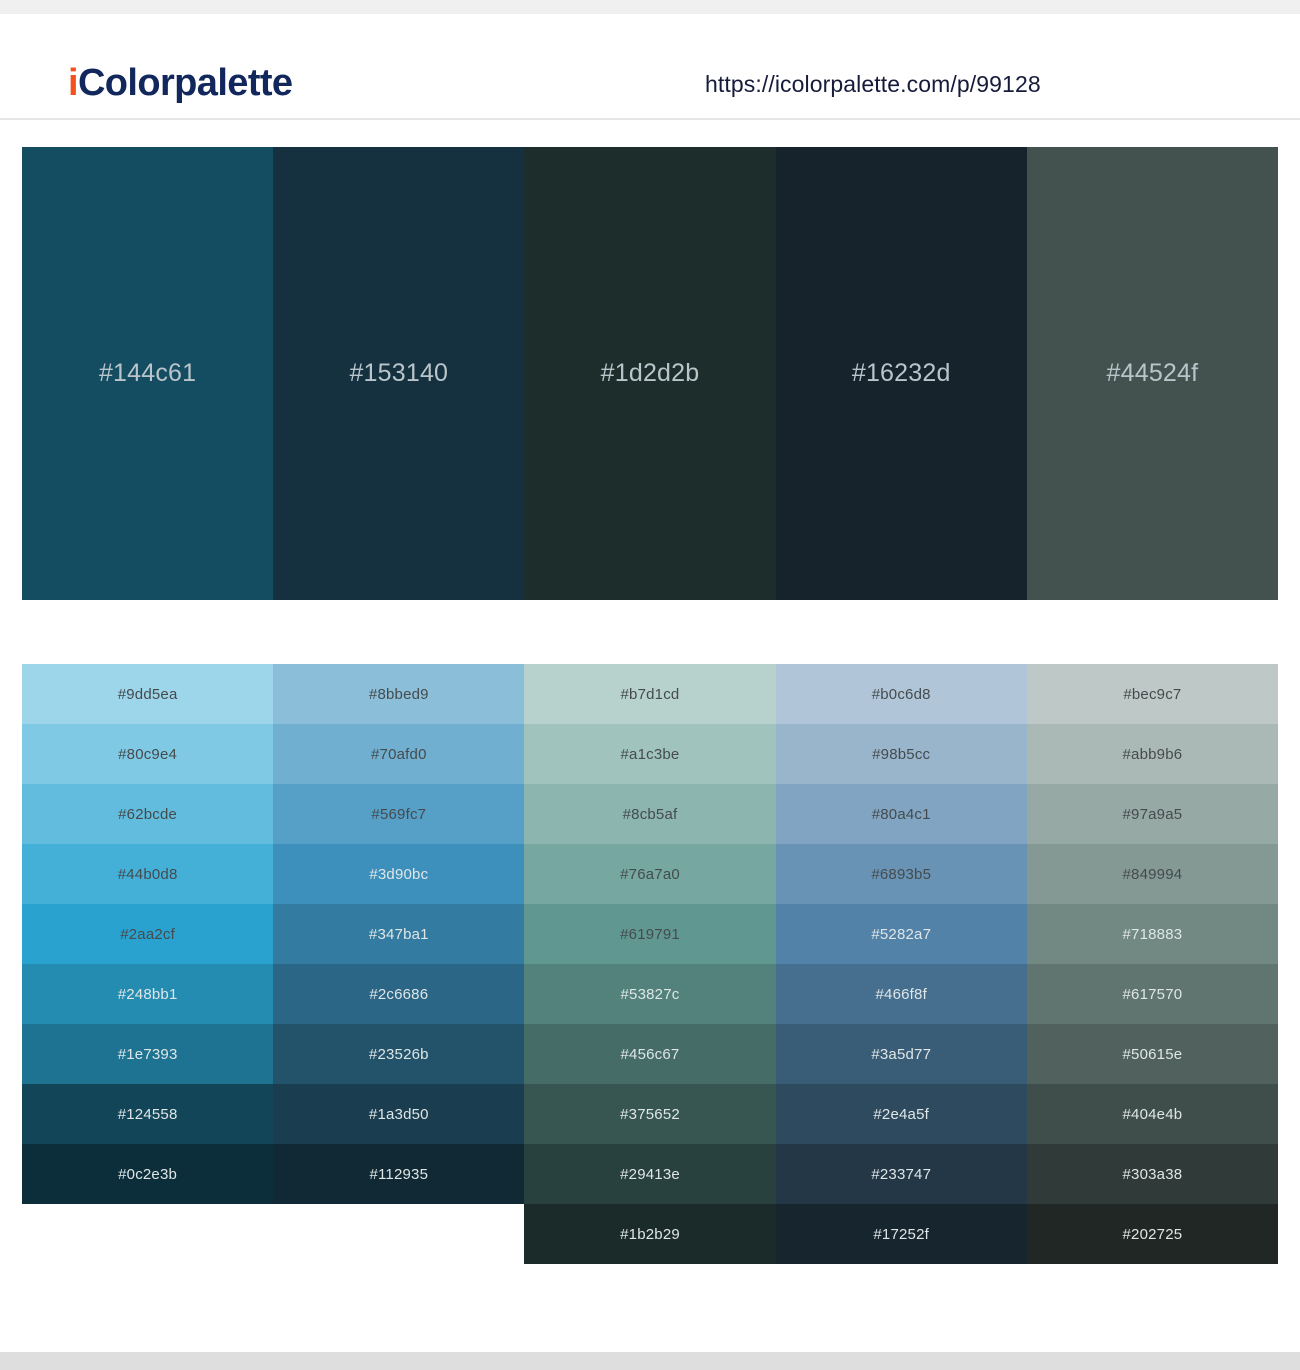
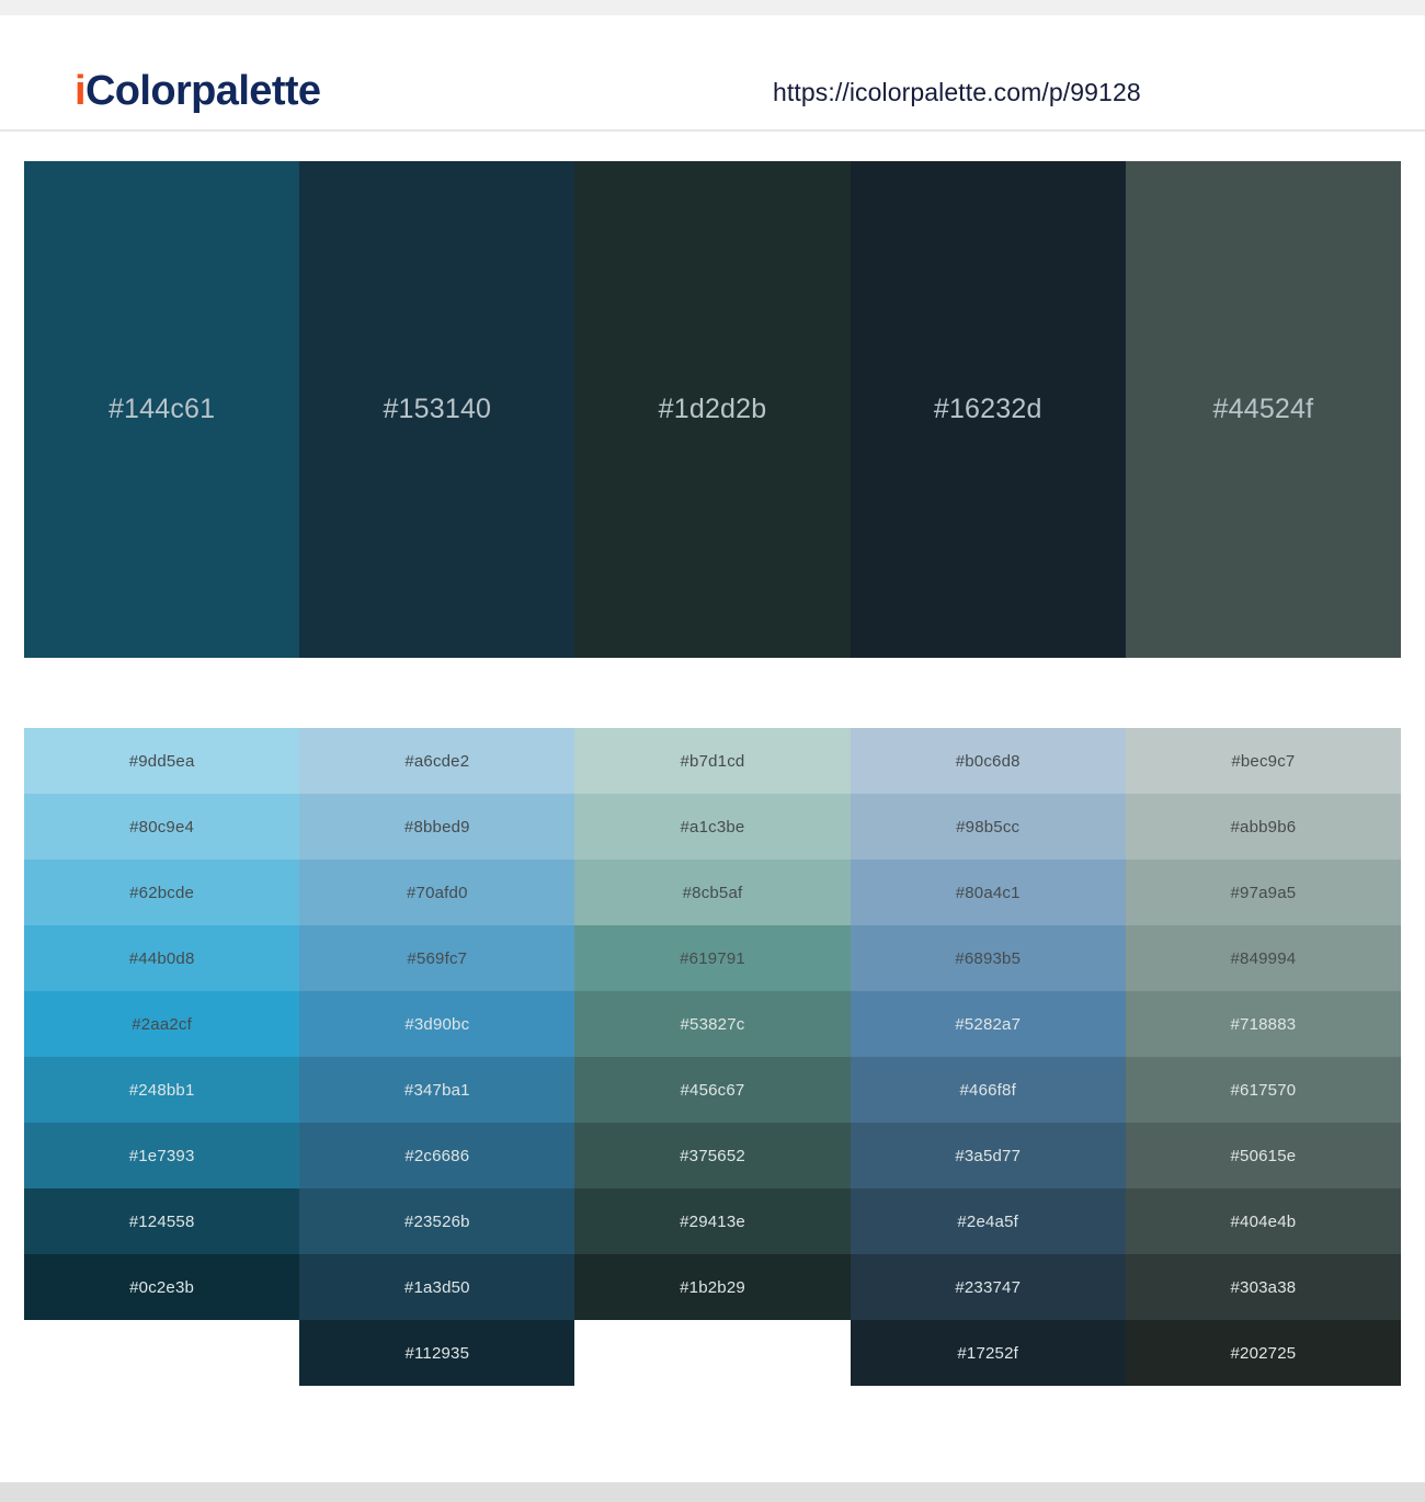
  iColorpalette
  https://icolorpalette.com/p/99128
  #144c61
  #153140
  #1d2d2b
  #16232d
  #44524f
  #9dd5ea
  #80c9e4
  #62bcde
  #44b0d8
  #2aa2cf
  #248bb1
  #1e7393
  #124558
  #0c2e3b
+ #a6cde2
  #8bbed9
  #70afd0
  #569fc7
  #3d90bc
  #347ba1
  #2c6686
  #23526b
  #1a3d50
  #112935
  #b7d1cd
  #a1c3be
  #8cb5af
- #76a7a0
  #619791
  #53827c
  #456c67
  #375652
  #29413e
  #1b2b29
  #b0c6d8
  #98b5cc
  #80a4c1
  #6893b5
  #5282a7
  #466f8f
  #3a5d77
  #2e4a5f
  #233747
  #17252f
  #bec9c7
  #abb9b6
  #97a9a5
  #849994
  #718883
  #617570
  #50615e
  #404e4b
  #303a38
  #202725
